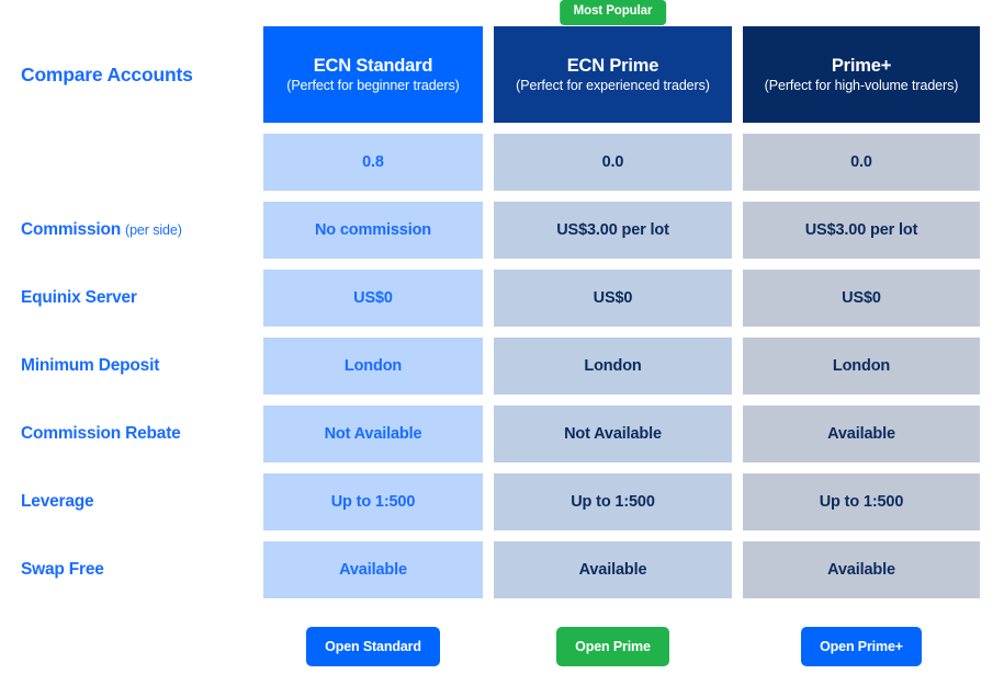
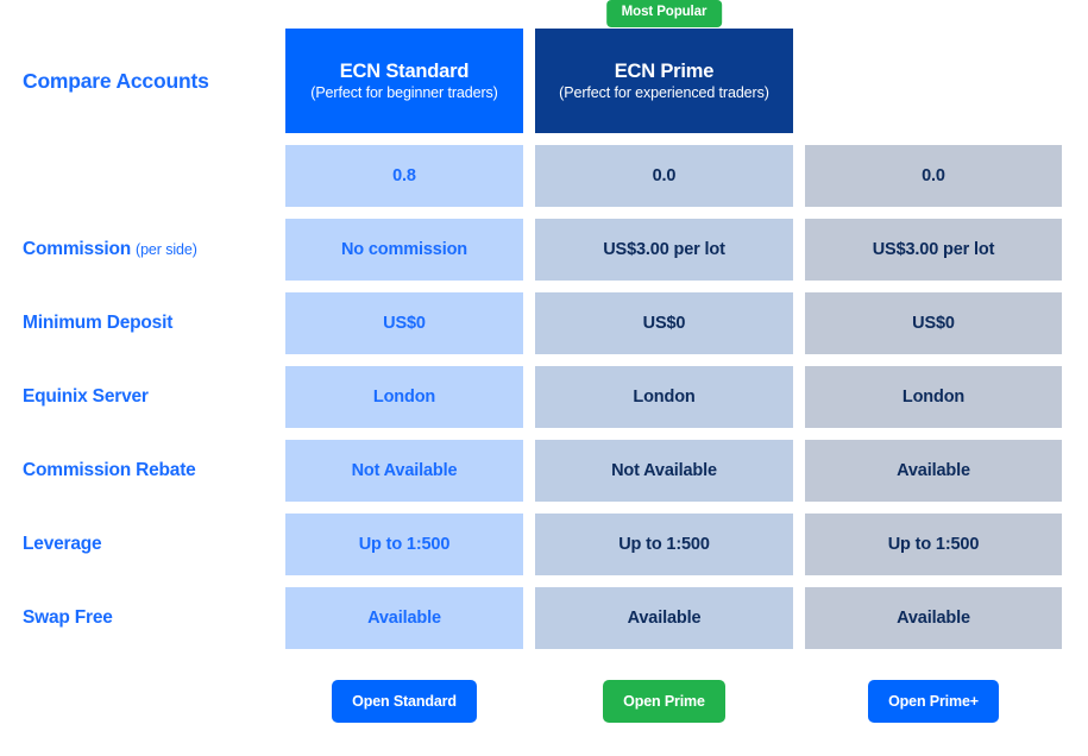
  Compare Accounts
  ECN Standard
  (Perfect for beginner traders)
  Most Popular
  ECN Prime
  (Perfect for experienced traders)
- Prime+
- (Perfect for high-volume traders)
  0.8
  0.0
  0.0
  Commission
  (per side)
  No commission
  US$3.00 per lot
  US$3.00 per lot
- Equinix Server
+ Minimum Deposit
  US$0
  US$0
  US$0
- Minimum Deposit
+ Equinix Server
  London
  London
  London
  Commission Rebate
  Not Available
  Not Available
  Available
  Leverage
  Up to 1:500
  Up to 1:500
  Up to 1:500
  Swap Free
  Available
  Available
  Available
  Open Standard
  Open Prime
  Open Prime+
